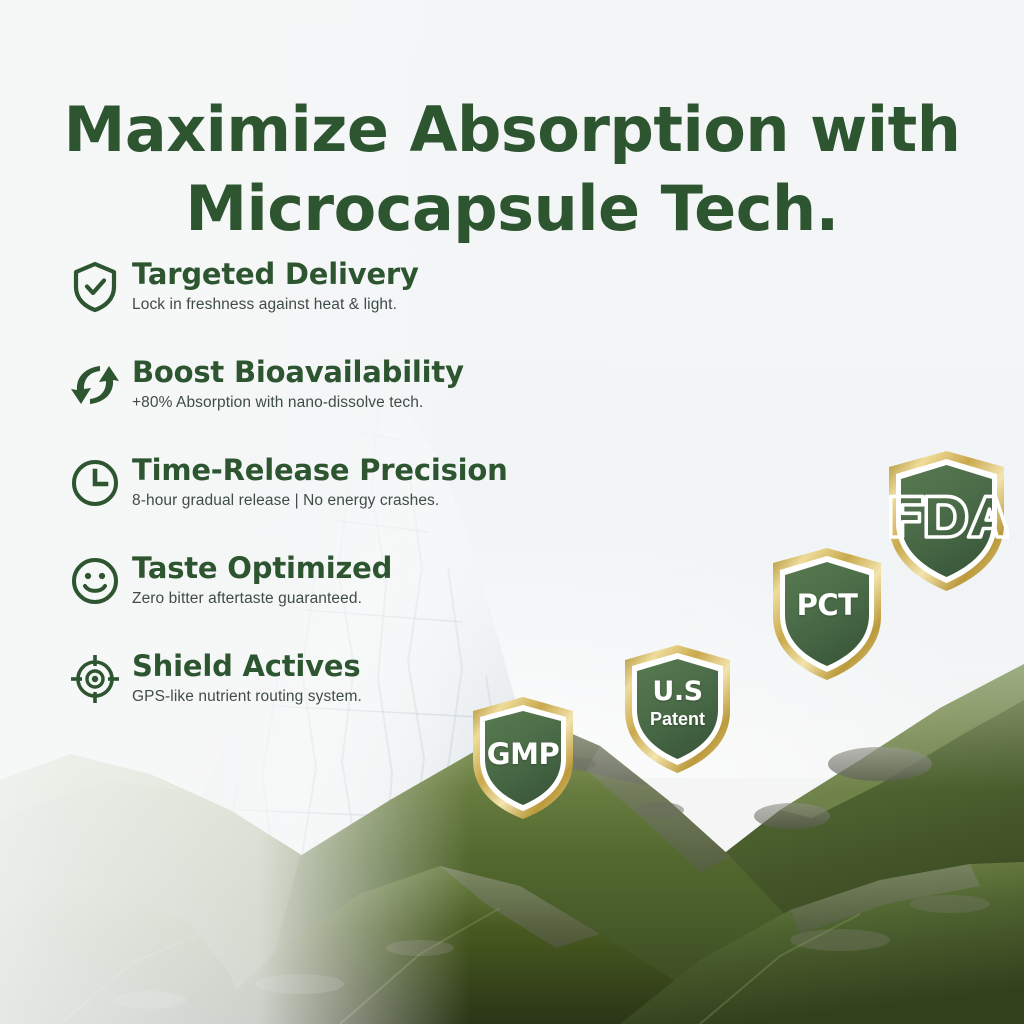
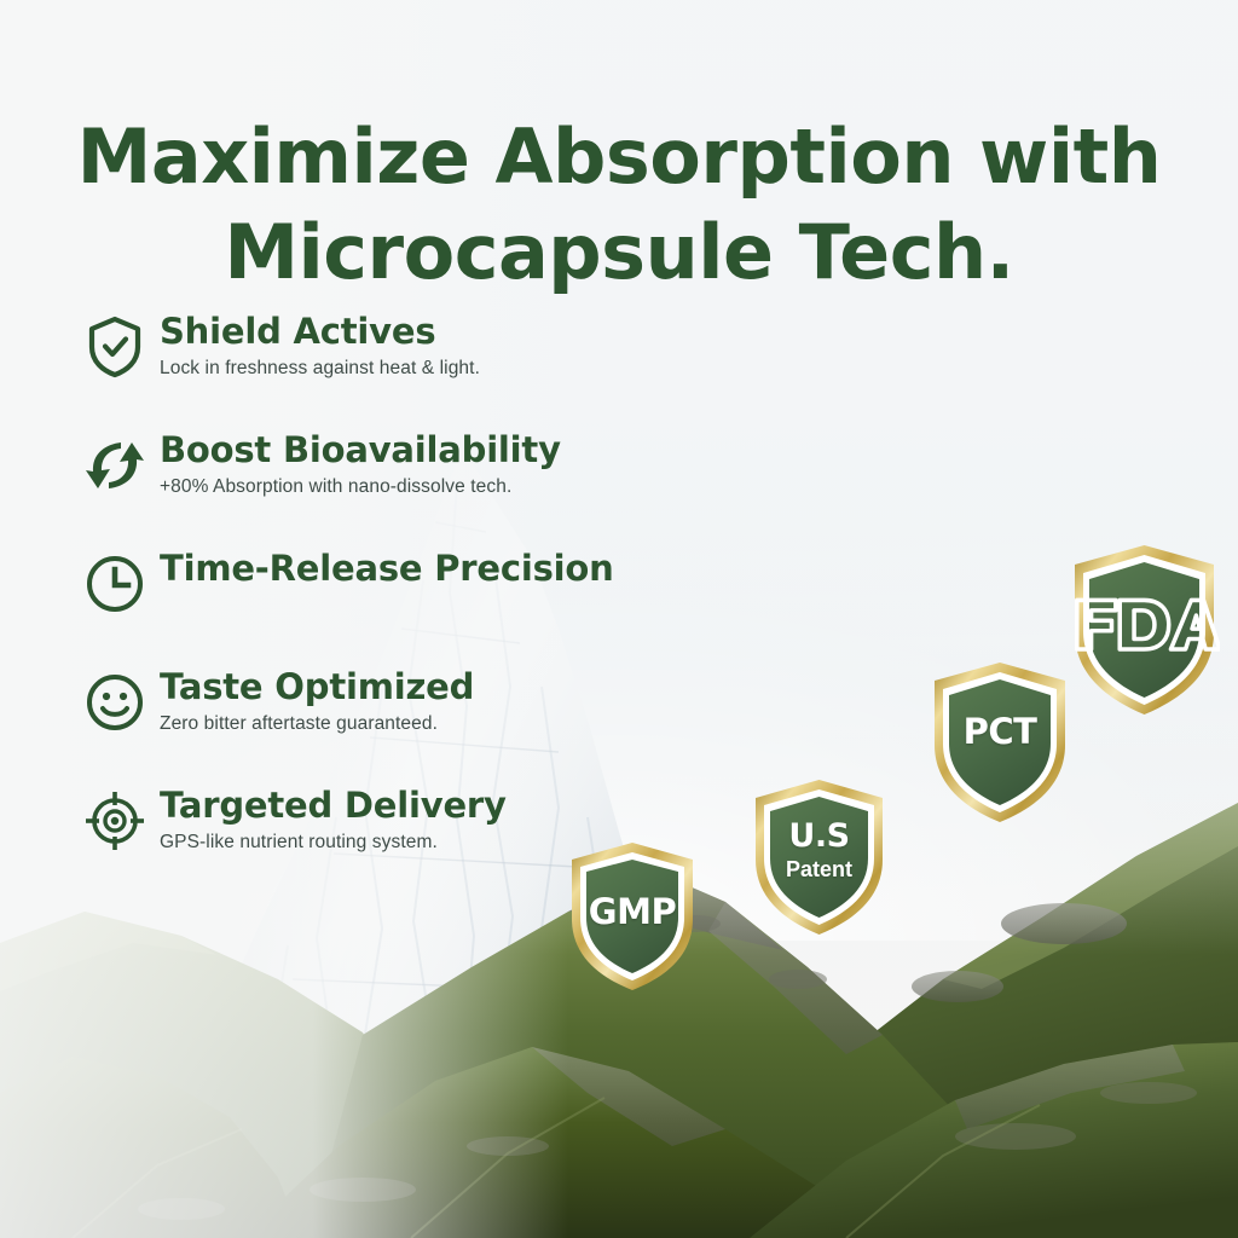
  Maximize Absorption with
  Microcapsule Tech.
- Targeted Delivery
+ Shield Actives
  Lock in freshness against heat & light.
  Boost Bioavailability
  +80% Absorption with nano-dissolve tech.
  Time-Release Precision
- 8-hour gradual release | No energy crashes.
  Taste Optimized
  Zero bitter aftertaste guaranteed.
- Shield Actives
+ Targeted Delivery
  GPS-like nutrient routing system.
  GMP
  U.S
  Patent
  PCT
